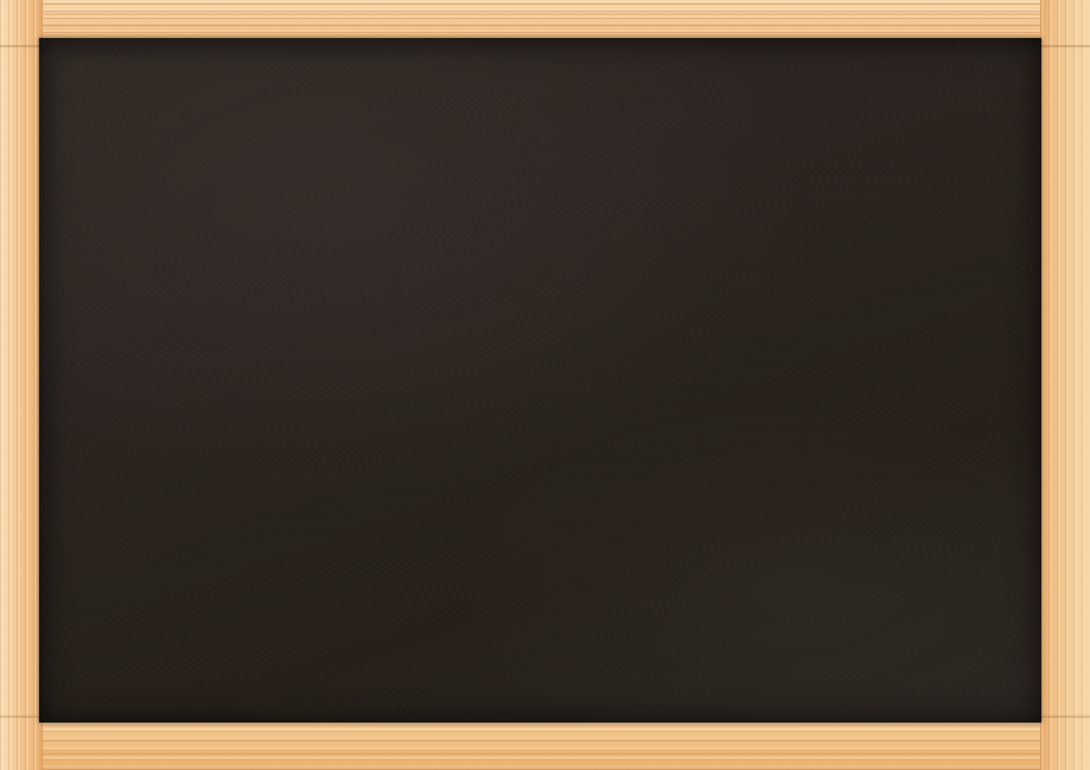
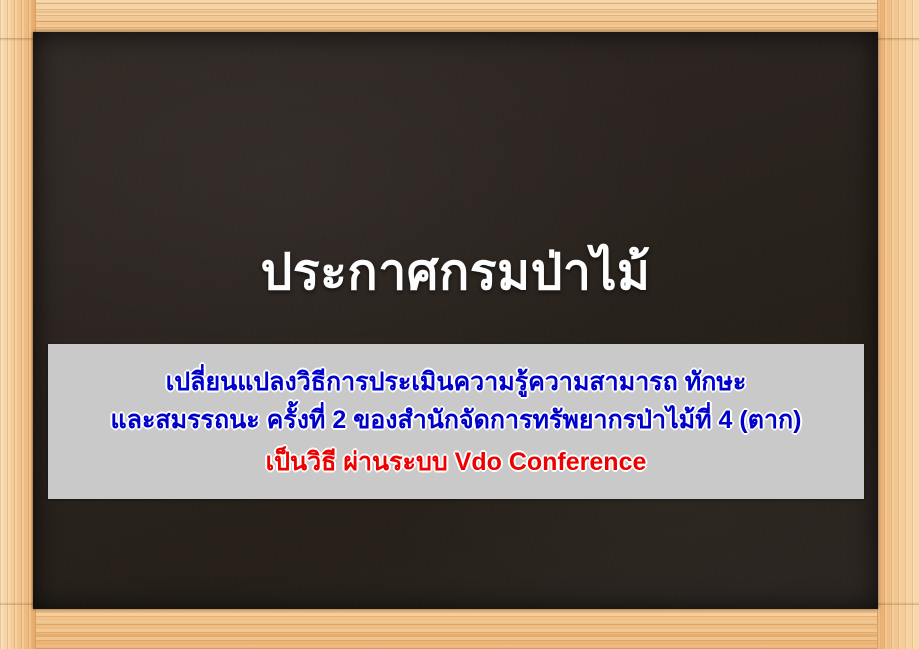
+ ประกาศกรมป่าไม้
+ เปลี่ยนแปลงวิธีการประเมินความรู้ความสามารถ ทักษะ
+ และสมรรถนะ ครั้งที่ 2 ของสำนักจัดการทรัพยากรป่าไม้ที่ 4 (ตาก)
+ เป็นวิธี ผ่านระบบ Vdo Conference
